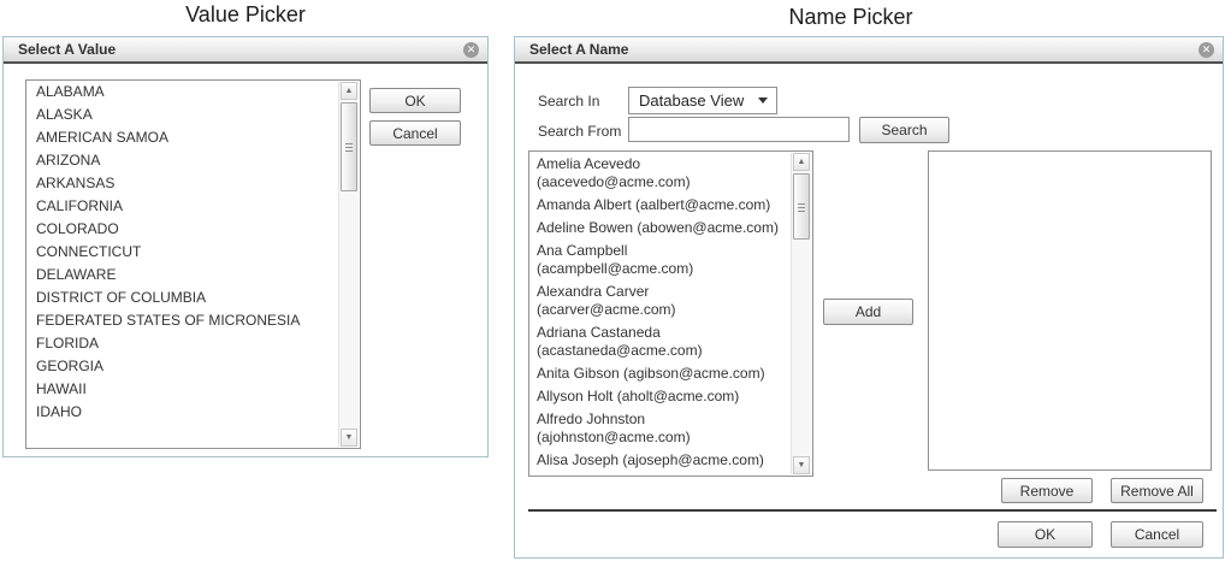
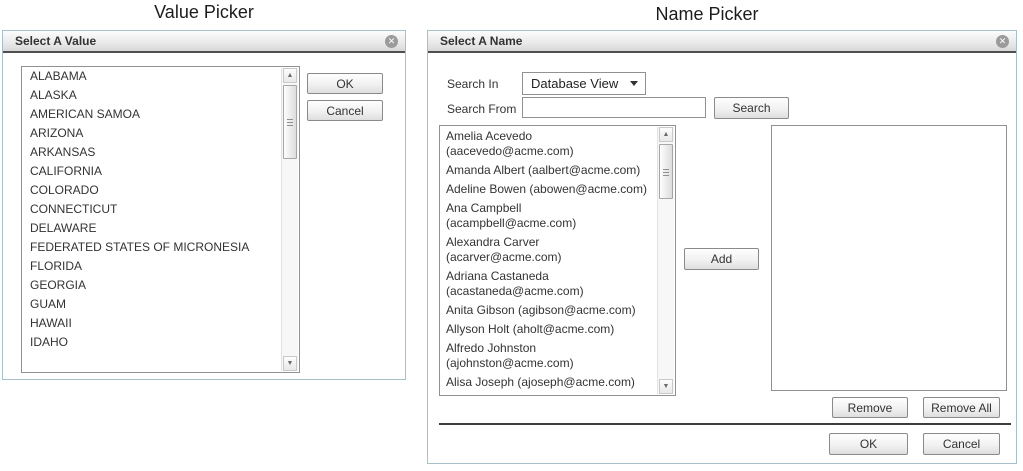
  Value Picker
  Select A Value
  ✕
  ALABAMA
  ALASKA
  AMERICAN SAMOA
  ARIZONA
  ARKANSAS
  CALIFORNIA
  COLORADO
  CONNECTICUT
  DELAWARE
- DISTRICT OF COLUMBIA
  FEDERATED STATES OF MICRONESIA
  FLORIDA
  GEORGIA
+ GUAM
  HAWAII
  IDAHO
  OK
  Cancel
  Name Picker
  Select A Name
  ✕
  Search In
  Database View
  Search From
  Search
  Amelia Acevedo
  (aacevedo@acme.com)
  Amanda Albert (aalbert@acme.com)
  Adeline Bowen (abowen@acme.com)
  Ana Campbell
  (acampbell@acme.com)
  Alexandra Carver
  (acarver@acme.com)
  Adriana Castaneda
  (acastaneda@acme.com)
  Anita Gibson (agibson@acme.com)
  Allyson Holt (aholt@acme.com)
  Alfredo Johnston
  (ajohnston@acme.com)
  Alisa Joseph (ajoseph@acme.com)
  Add
  Remove
  Remove All
  OK
  Cancel
